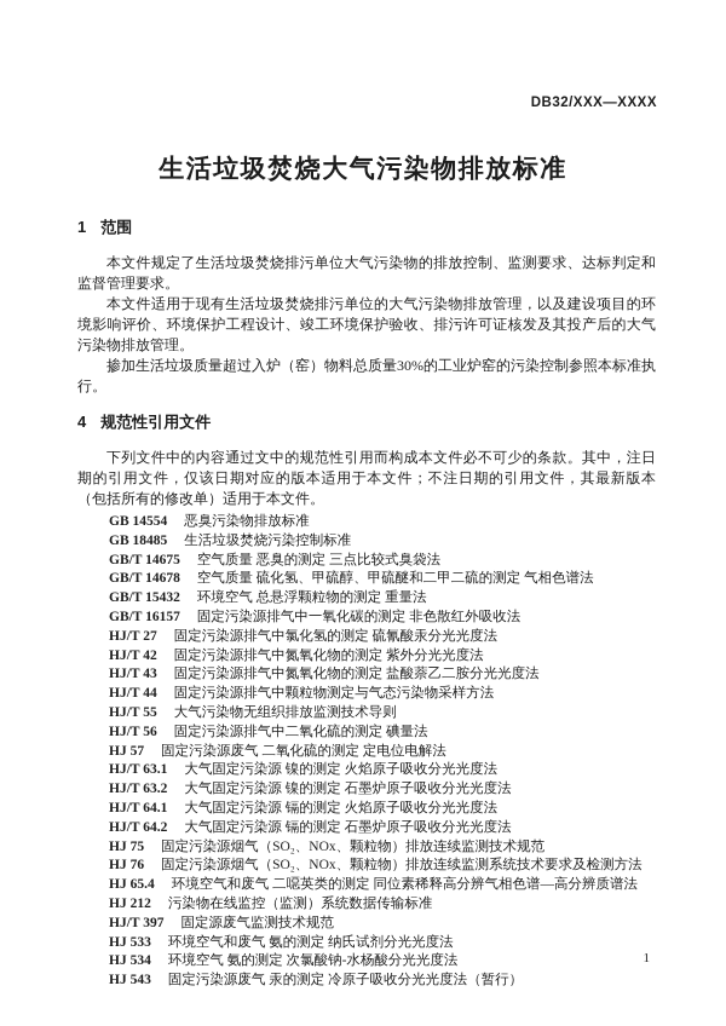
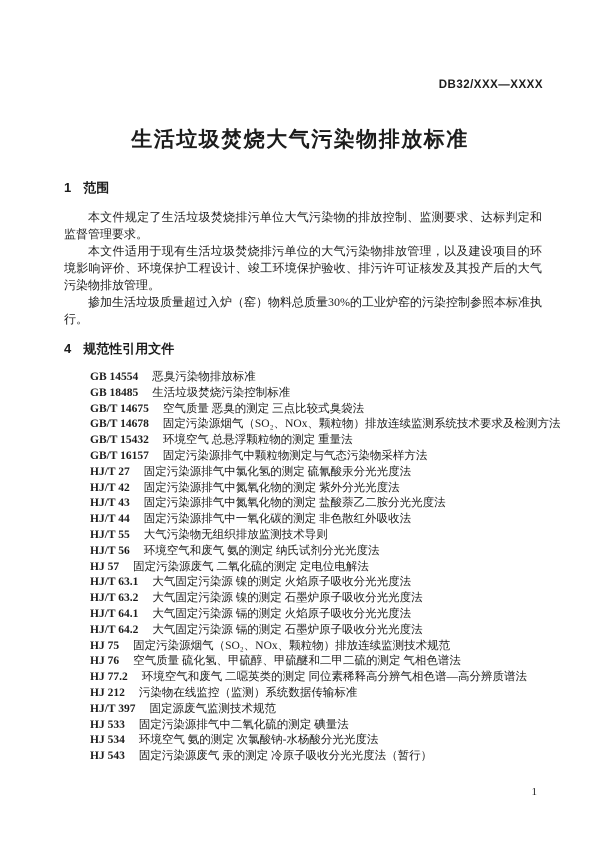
  DB32/XXX—XXXX
  生活垃圾焚烧大气污染物排放标准
  1 范围
  本文件规定了生活垃圾焚烧排污单位大气污染物的排放控制、监测要求、达标判定和监督管理要求。
  本文件适用于现有生活垃圾焚烧排污单位的大气污染物排放管理，以及建设项目的环境影响评价、环境保护工程设计、竣工环境保护验收、排污许可证核发及其投产后的大气污染物排放管理。
  掺加生活垃圾质量超过入炉（窑）物料总质量30%的工业炉窑的污染控制参照本标准执行。
  4 规范性引用文件
- 下列文件中的内容通过文中的规范性引用而构成本文件必不可少的条款。其中，注日期的引用文件，仅该日期对应的版本适用于本文件；不注日期的引用文件，其最新版本（包括所有的修改单）适用于本文件。
  GB 14554 恶臭污染物排放标准
  GB 18485 生活垃圾焚烧污染控制标准
  GB/T 14675 空气质量 恶臭的测定 三点比较式臭袋法
- GB/T 14678 空气质量 硫化氢、甲硫醇、甲硫醚和二甲二硫的测定 气相色谱法
+ GB/T 14678 固定污染源烟气（SO₂、NOx、颗粒物）排放连续监测系统技术要求及检测方法
  GB/T 15432 环境空气 总悬浮颗粒物的测定 重量法
- GB/T 16157 固定污染源排气中一氧化碳的测定 非色散红外吸收法
+ GB/T 16157 固定污染源排气中颗粒物测定与气态污染物采样方法
  HJ/T 27 固定污染源排气中氯化氢的测定 硫氰酸汞分光光度法
  HJ/T 42 固定污染源排气中氮氧化物的测定 紫外分光光度法
  HJ/T 43 固定污染源排气中氮氧化物的测定 盐酸萘乙二胺分光光度法
- HJ/T 44 固定污染源排气中颗粒物测定与气态污染物采样方法
+ HJ/T 44 固定污染源排气中一氧化碳的测定 非色散红外吸收法
  HJ/T 55 大气污染物无组织排放监测技术导则
- HJ/T 56 固定污染源排气中二氧化硫的测定 碘量法
+ HJ/T 56 环境空气和废气 氨的测定 纳氏试剂分光光度法
  HJ 57 固定污染源废气 二氧化硫的测定 定电位电解法
  HJ/T 63.1 大气固定污染源 镍的测定 火焰原子吸收分光光度法
  HJ/T 63.2 大气固定污染源 镍的测定 石墨炉原子吸收分光光度法
  HJ/T 64.1 大气固定污染源 镉的测定 火焰原子吸收分光光度法
  HJ/T 64.2 大气固定污染源 镉的测定 石墨炉原子吸收分光光度法
  HJ 75 固定污染源烟气（SO₂、NOx、颗粒物）排放连续监测技术规范
- HJ 76 固定污染源烟气（SO₂、NOx、颗粒物）排放连续监测系统技术要求及检测方法
+ HJ 76 空气质量 硫化氢、甲硫醇、甲硫醚和二甲二硫的测定 气相色谱法
- HJ 65.4 环境空气和废气 二噁英类的测定 同位素稀释高分辨气相色谱—高分辨质谱法
+ HJ 77.2 环境空气和废气 二噁英类的测定 同位素稀释高分辨气相色谱—高分辨质谱法
  HJ 212 污染物在线监控（监测）系统数据传输标准
  HJ/T 397 固定源废气监测技术规范
- HJ 533 环境空气和废气 氨的测定 纳氏试剂分光光度法
+ HJ 533 固定污染源排气中二氧化硫的测定 碘量法
  HJ 534 环境空气 氨的测定 次氯酸钠-水杨酸分光光度法
  HJ 543 固定污染源废气 汞的测定 冷原子吸收分光光度法（暂行）
  1
